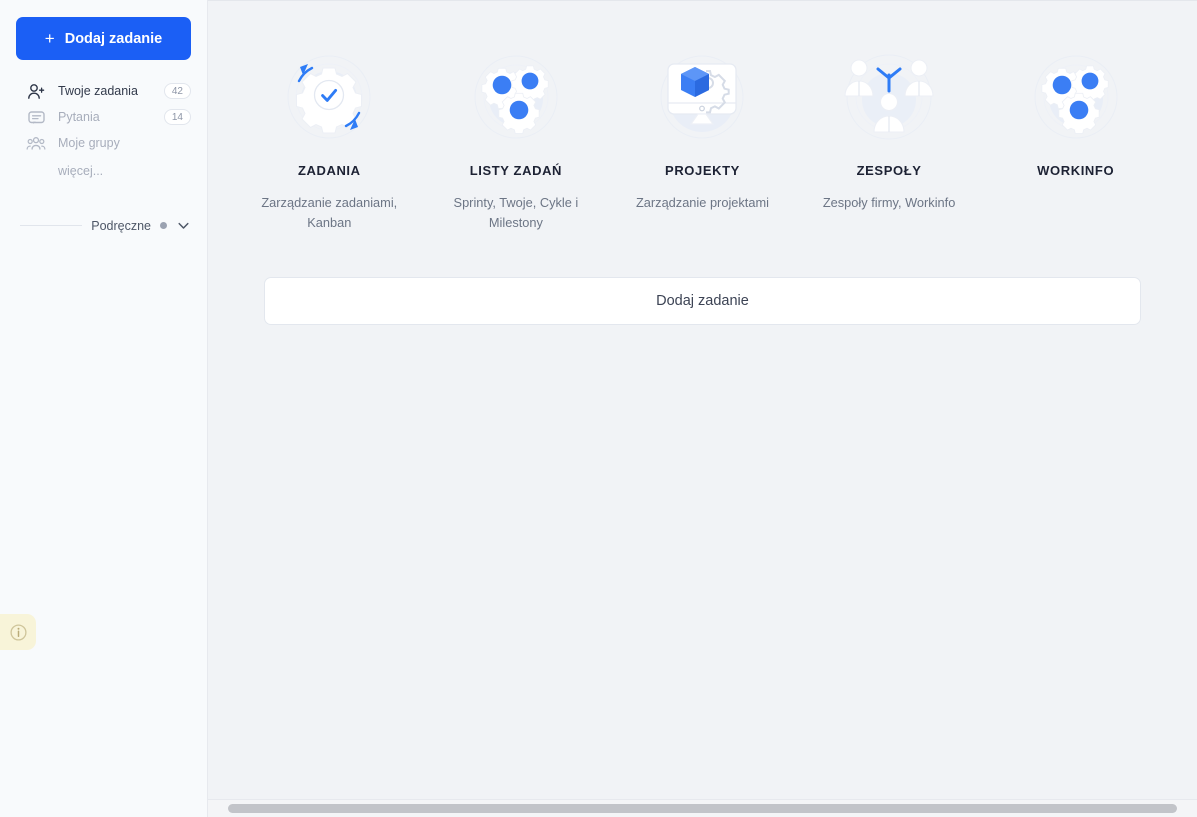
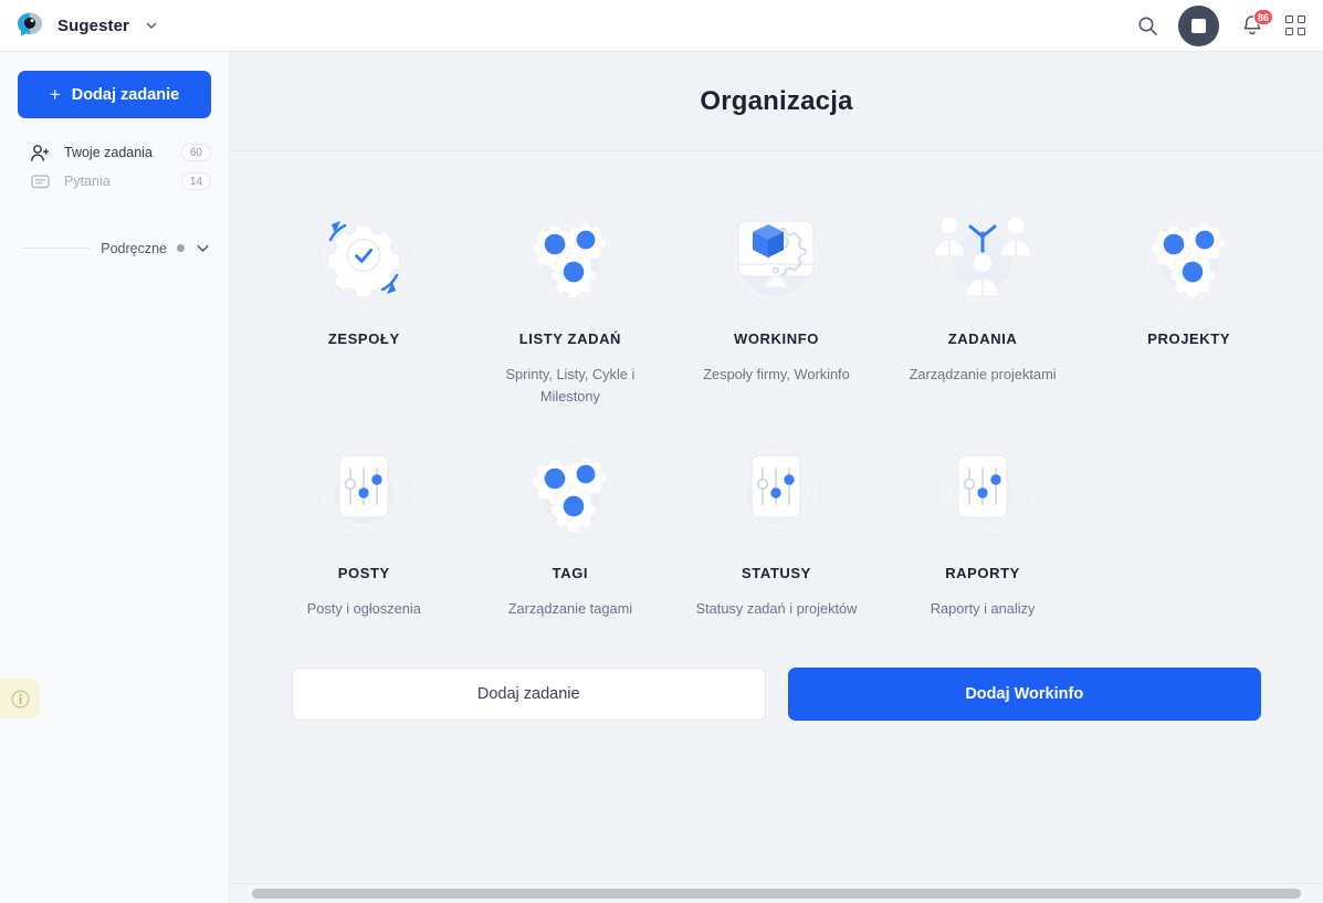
+ Sugester
+ 86
  +
  Dodaj zadanie
  Twoje zadania
- 42
+ 60
  Pytania
  14
- Moje grupy
- więcej...
  Podręczne
+ Organizacja
- ZADANIA
+ ZESPOŁY
- Zarządzanie zadaniami, Kanban
  LISTY ZADAŃ
- Sprinty, Twoje, Cykle i Milestony
+ Sprinty, Listy, Cykle i Milestony
- PROJEKTY
+ WORKINFO
- Zarządzanie projektami
+ Zespoły firmy, Workinfo
- ZESPOŁY
+ ZADANIA
- Zespoły firmy, Workinfo
+ Zarządzanie projektami
- WORKINFO
+ PROJEKTY
+ POSTY
+ Posty i ogłoszenia
+ TAGI
+ Zarządzanie tagami
+ STATUSY
+ Statusy zadań i projektów
+ RAPORTY
+ Raporty i analizy
  Dodaj zadanie
+ Dodaj Workinfo
